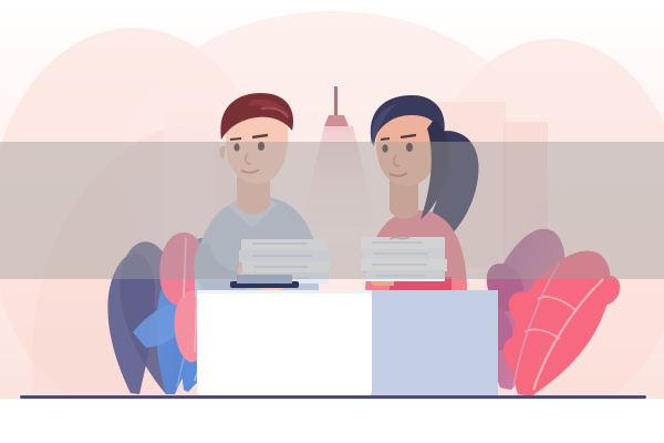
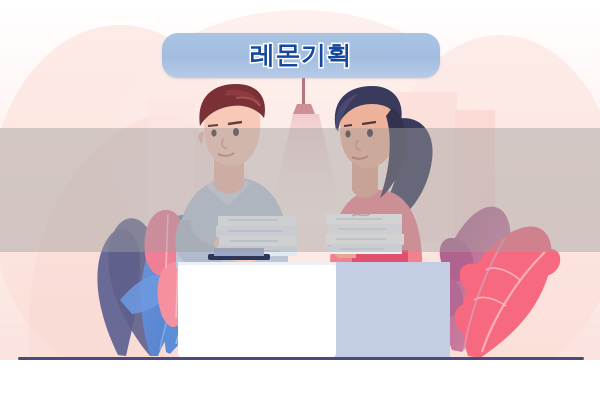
+ 레몬기획
